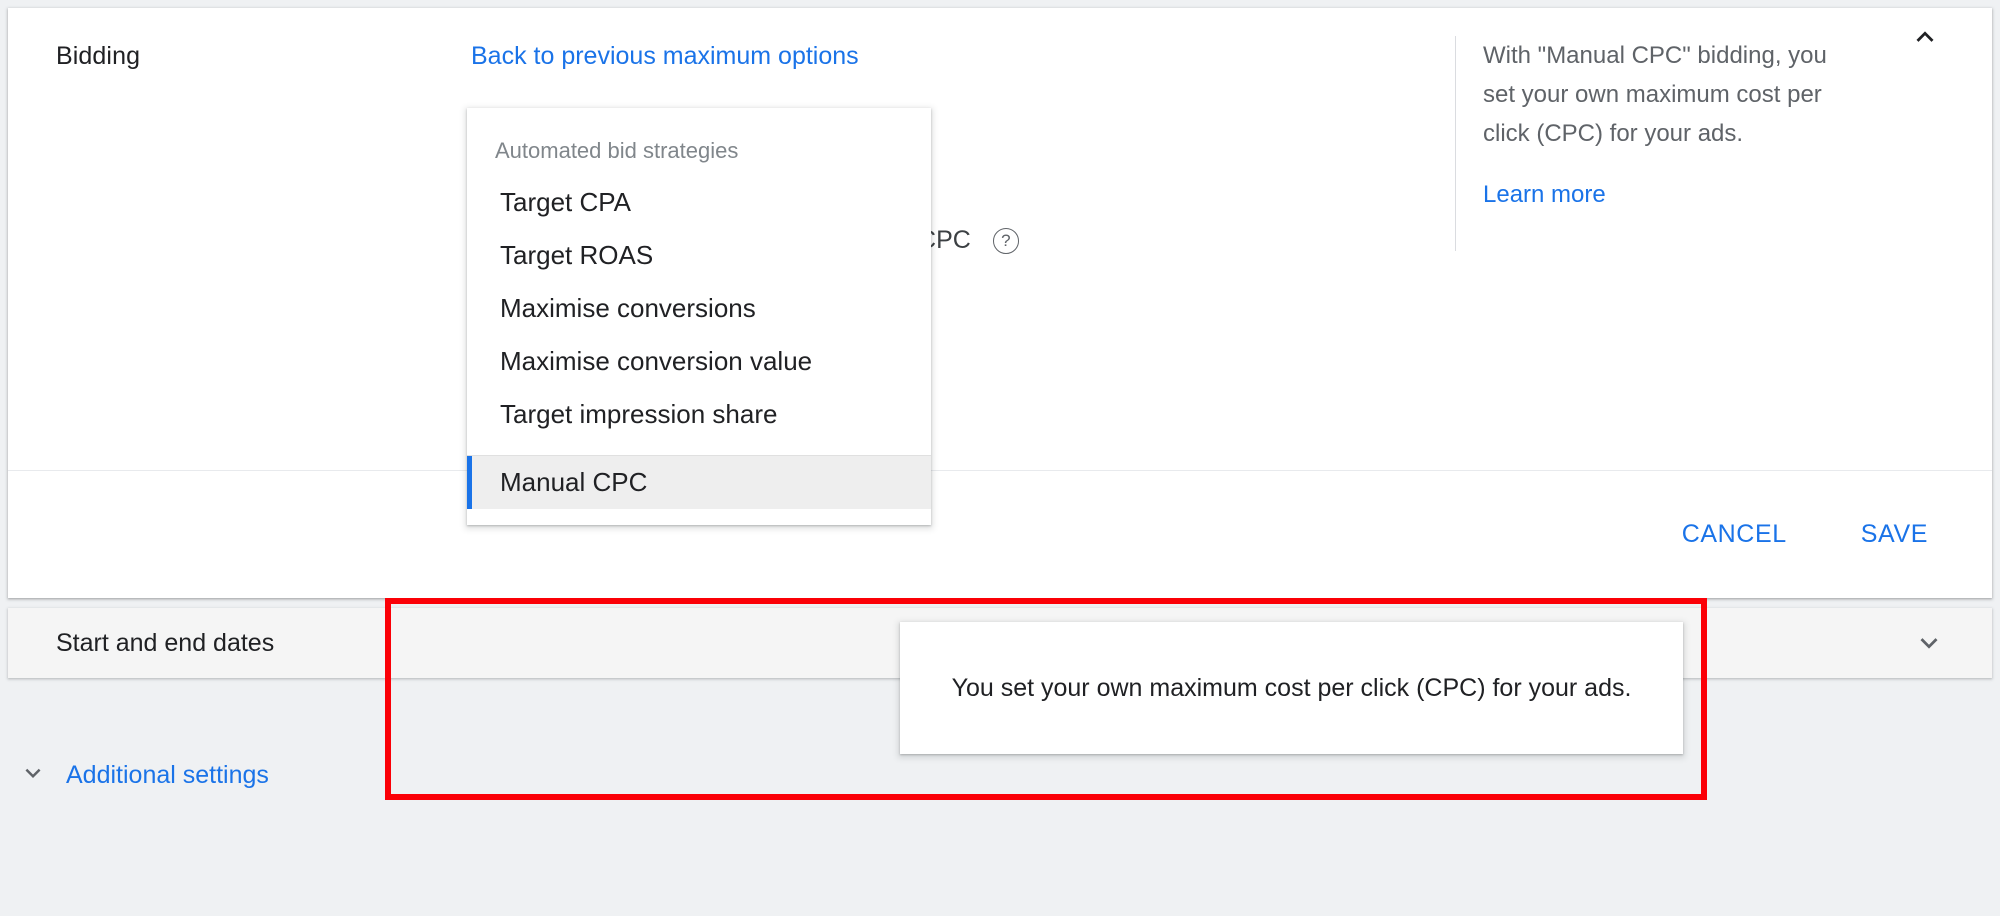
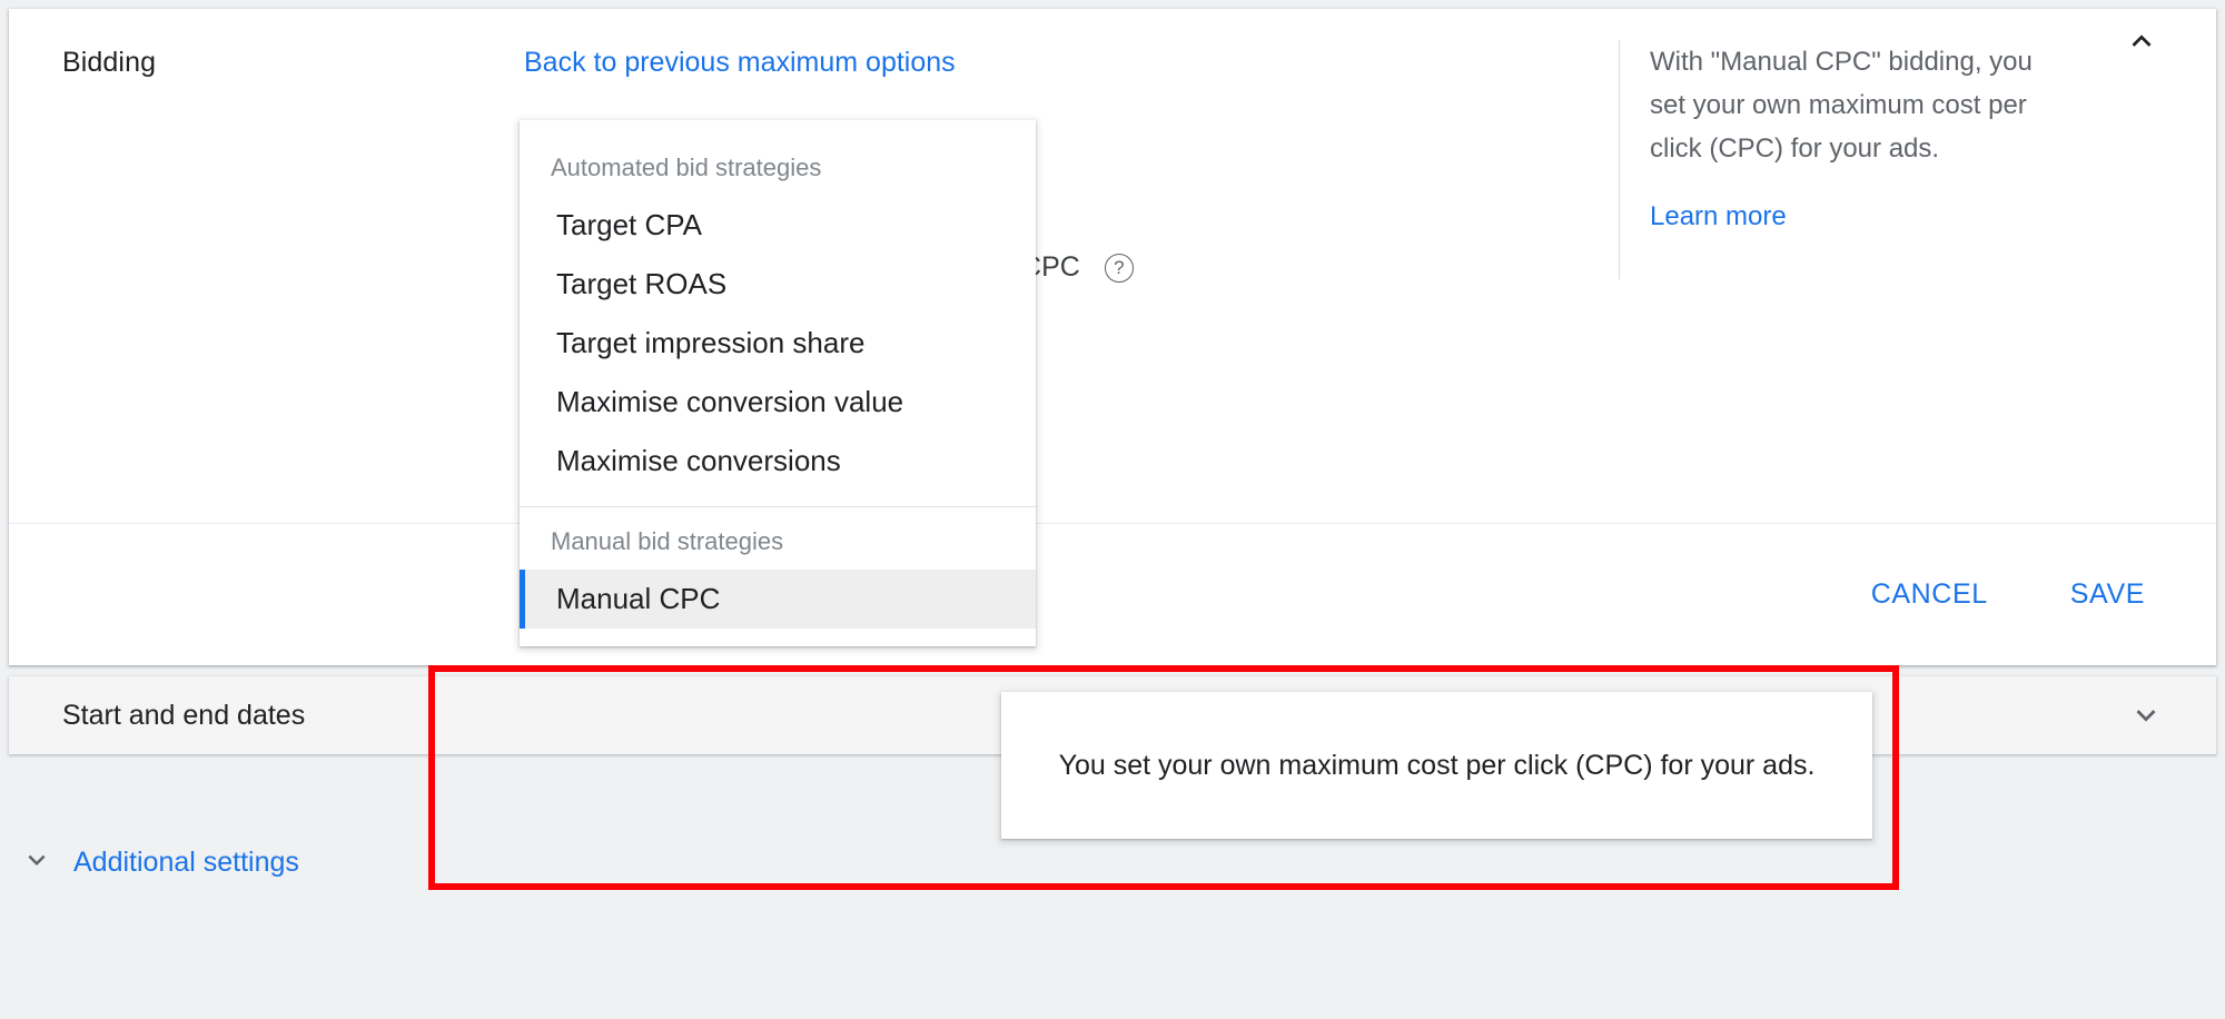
  Bidding
  Back to previous maximum options
  ?
  With "Manual CPC" bidding, you set your own maximum cost per click (CPC) for your ads.
  Learn more
  CANCEL
  SAVE
  Start and end dates
  Additional settings
  Automated bid strategies
  Target CPA
  Target ROAS
- Maximise conversions
+ Target impression share
  Maximise conversion value
- Target impression share
+ Maximise conversions
+ Manual bid strategies
  Manual CPC
  You set your own maximum cost per click (CPC) for your ads.
